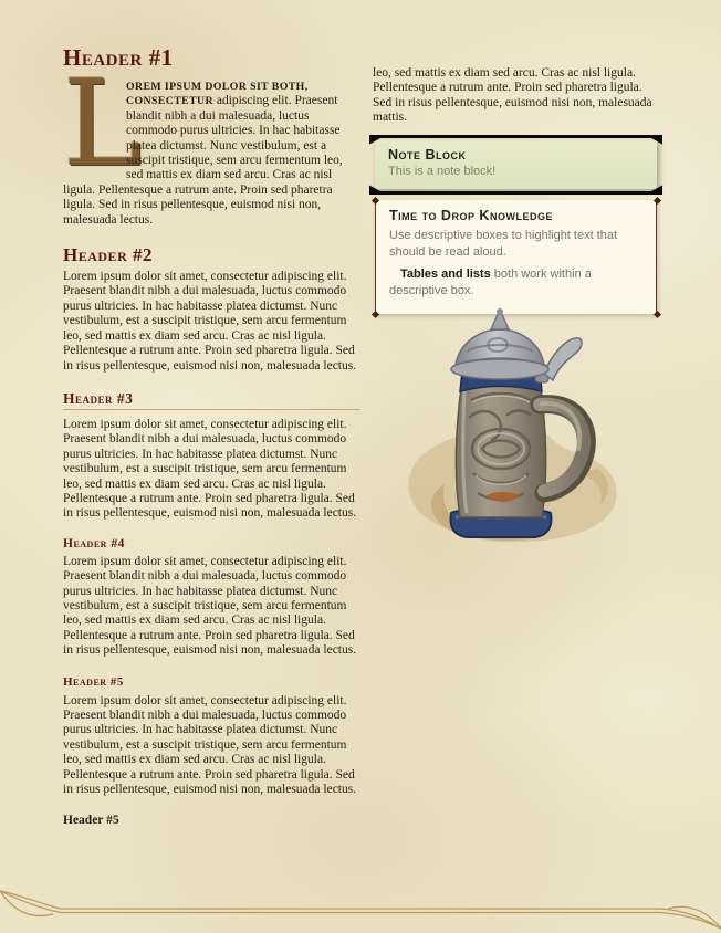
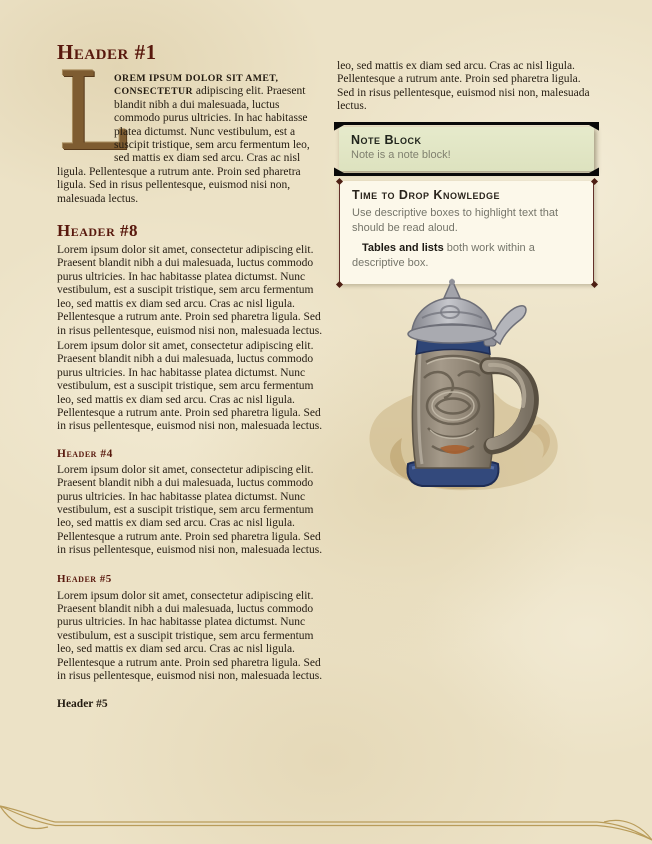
  Header #1
  L
- OREM IPSUM DOLOR SIT BOTH, CONSECTETUR adipiscing elit. Praesent blandit nibh a dui malesuada, luctus commodo purus ultricies. In hac habitasse platea dictumst. Nunc vestibulum, est a suscipit tristique, sem arcu fermentum leo, sed mattis ex diam sed arcu. Cras ac nisl ligula. Pellentesque a rutrum ante. Proin sed pharetra ligula. Sed in risus pellentesque, euismod nisi non, malesuada lectus.
+ OREM IPSUM DOLOR SIT AMET, CONSECTETUR adipiscing elit. Praesent blandit nibh a dui malesuada, luctus commodo purus ultricies. In hac habitasse platea dictumst. Nunc vestibulum, est a suscipit tristique, sem arcu fermentum leo, sed mattis ex diam sed arcu. Cras ac nisl ligula. Pellentesque a rutrum ante. Proin sed pharetra ligula. Sed in risus pellentesque, euismod nisi non, malesuada lectus.
- Header #2
+ Header #8
  Lorem ipsum dolor sit amet, consectetur adipiscing elit. Praesent blandit nibh a dui malesuada, luctus commodo purus ultricies. In hac habitasse platea dictumst. Nunc vestibulum, est a suscipit tristique, sem arcu fermentum leo, sed mattis ex diam sed arcu. Cras ac nisl ligula. Pellentesque a rutrum ante. Proin sed pharetra ligula. Sed in risus pellentesque, euismod nisi non, malesuada lectus.
- Header #3
  Lorem ipsum dolor sit amet, consectetur adipiscing elit. Praesent blandit nibh a dui malesuada, luctus commodo purus ultricies. In hac habitasse platea dictumst. Nunc vestibulum, est a suscipit tristique, sem arcu fermentum leo, sed mattis ex diam sed arcu. Cras ac nisl ligula. Pellentesque a rutrum ante. Proin sed pharetra ligula. Sed in risus pellentesque, euismod nisi non, malesuada lectus.
  Header #4
  Lorem ipsum dolor sit amet, consectetur adipiscing elit. Praesent blandit nibh a dui malesuada, luctus commodo purus ultricies. In hac habitasse platea dictumst. Nunc vestibulum, est a suscipit tristique, sem arcu fermentum leo, sed mattis ex diam sed arcu. Cras ac nisl ligula. Pellentesque a rutrum ante. Proin sed pharetra ligula. Sed in risus pellentesque, euismod nisi non, malesuada lectus.
  Header #5
  Lorem ipsum dolor sit amet, consectetur adipiscing elit. Praesent blandit nibh a dui malesuada, luctus commodo purus ultricies. In hac habitasse platea dictumst. Nunc vestibulum, est a suscipit tristique, sem arcu fermentum leo, sed mattis ex diam sed arcu. Cras ac nisl ligula. Pellentesque a rutrum ante. Proin sed pharetra ligula. Sed in risus pellentesque, euismod nisi non, malesuada lectus.
  Header #5
- leo, sed mattis ex diam sed arcu. Cras ac nisl ligula. Pellentesque a rutrum ante. Proin sed pharetra ligula. Sed in risus pellentesque, euismod nisi non, malesuada mattis.
+ leo, sed mattis ex diam sed arcu. Cras ac nisl ligula. Pellentesque a rutrum ante. Proin sed pharetra ligula. Sed in risus pellentesque, euismod nisi non, malesuada lectus.
  Note Block
- This is a note block!
+ Note is a note block!
  Time to Drop Knowledge
  Use descriptive boxes to highlight text that should be read aloud.
  Tables and lists both work within a descriptive box.
